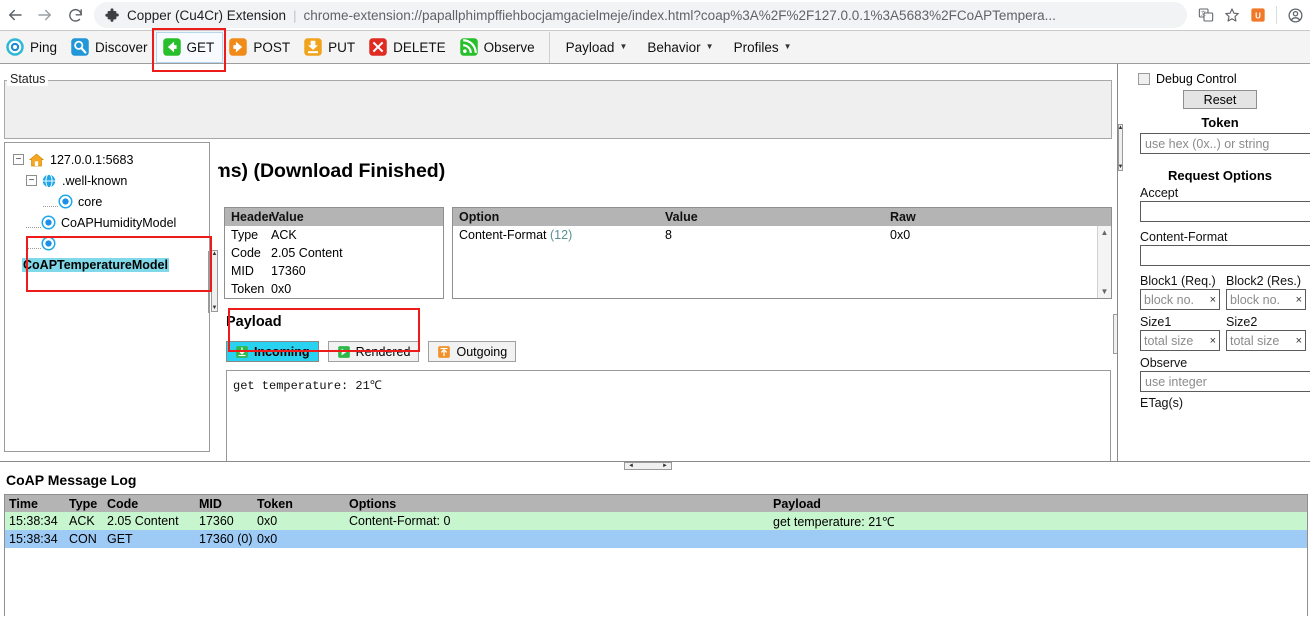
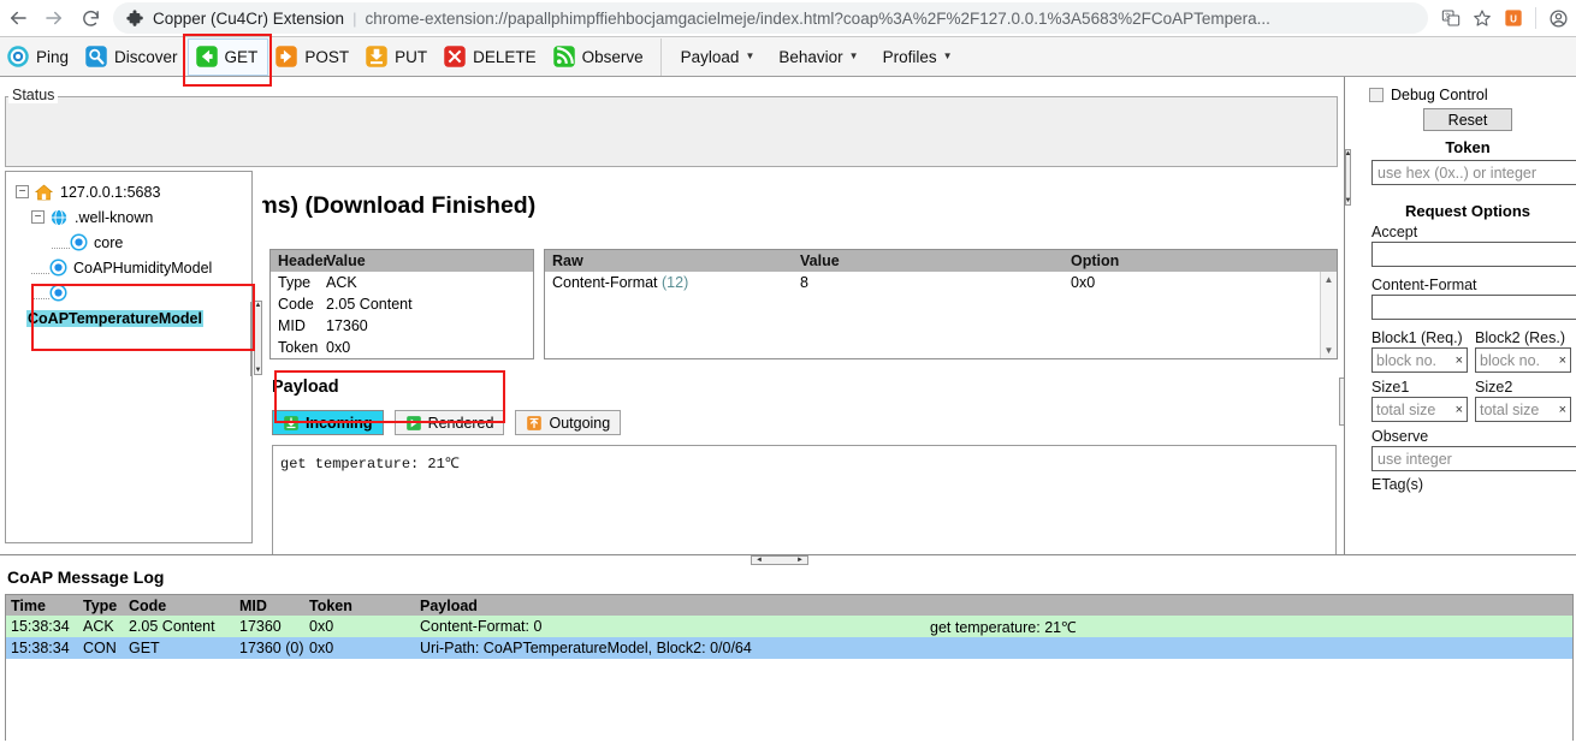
  Copper (Cu4Cr) Extension
  |
  chrome-extension://papallphimpffiehbocjamgacielmeje/index.html?coap%3A%2F%2F127.0.0.1%3A5683%2FCoAPTempera...
  U
  Ping
  Discover
  GET
  POST
  PUT
  DELETE
  Observe
  Payload
  ▼
  Behavior
  ▼
  Profiles
  ▼
  Status
  −
  127.0.0.1:5683
  −
  .well-known
  core
  CoAPHumidityModel
  CoAPTemperatureModel
  Header
  Value
  Type
  ACK
  Code
  2.05 Content
  MID
  17360
  Token
  0x0
- Option
+ Raw
  Value
- Raw
+ Option
  Content-Format (12)
  8
  0x0
  ▲
  ▼
  Payload
  Incoming
  Rendered
  Outgoing
  get temperature: 21℃
  Debug Control
  Reset
  Token
- use hex (0x..) or string
+ use hex (0x..) or integer
  Request Options
  Accept
  Content-Format
  Block1 (Req.)
  Block2 (Res.)
  block no.
  ×
  block no.
  ×
  Size1
  Size2
  total size
  ×
  total size
  ×
  Observe
  use integer
  ETag(s)
  CoAP Message Log
  Time
  Type
  Code
  MID
  Token
- Options
  Payload
  15:38:34
  ACK
  2.05 Content
  17360
  0x0
  Content-Format: 0
  get temperature: 21℃
  15:38:34
  CON
  GET
  17360 (0)
  0x0
+ Uri-Path: CoAPTemperatureModel, Block2: 0/0/64
